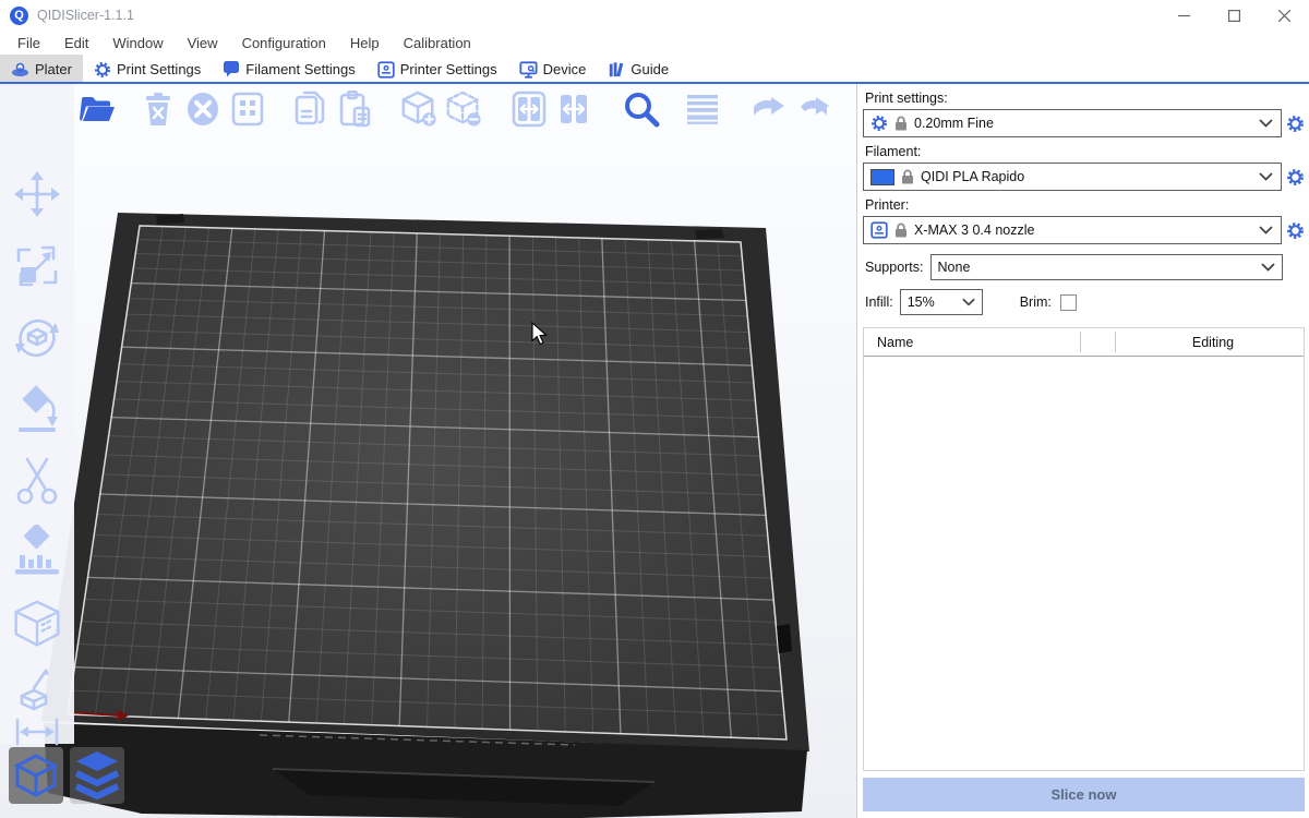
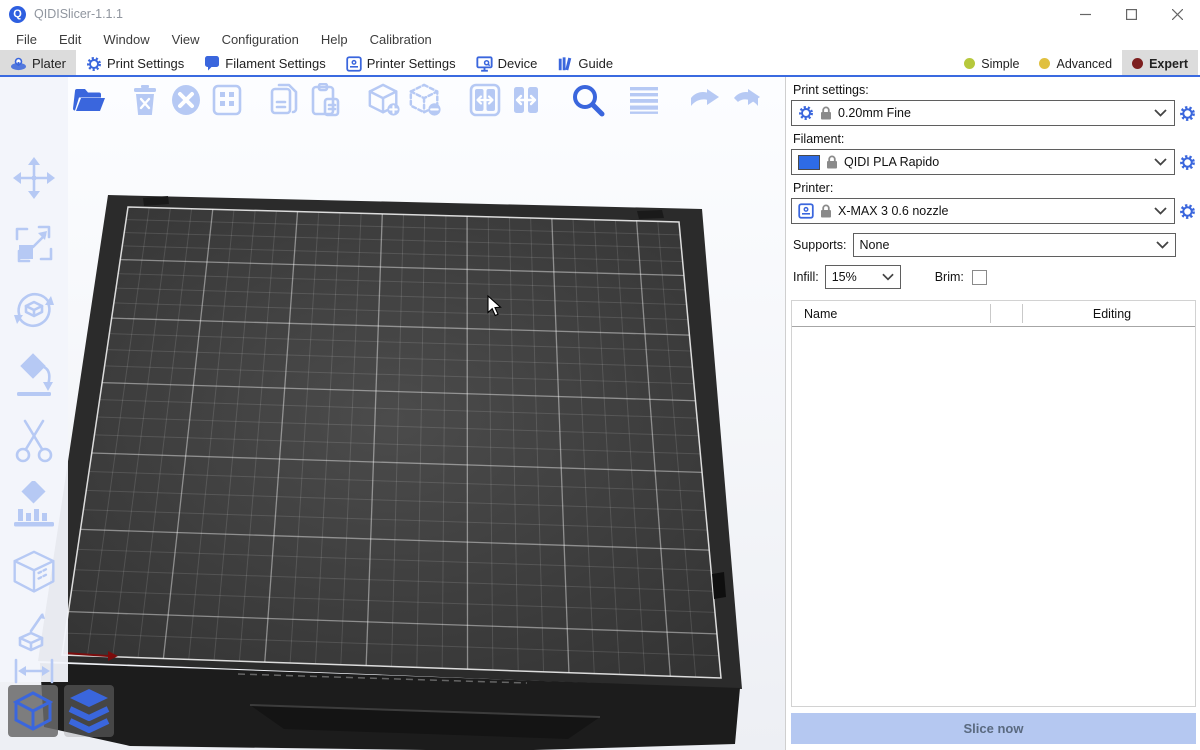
  Q
  QIDISlicer-1.1.1
  File
  Edit
  Window
  View
  Configuration
  Help
  Calibration
  Plater
  Print Settings
  Filament Settings
  Printer Settings
  Device
  Guide
+ Simple
+ Advanced
+ Expert
  Print settings:
  0.20mm Fine
  Filament:
  QIDI PLA Rapido
  Printer:
- X-MAX 3 0.4 nozzle
+ X-MAX 3 0.6 nozzle
  Supports:
  None
  Infill:
  15%
  Brim:
  Name
  Editing
  Slice now
